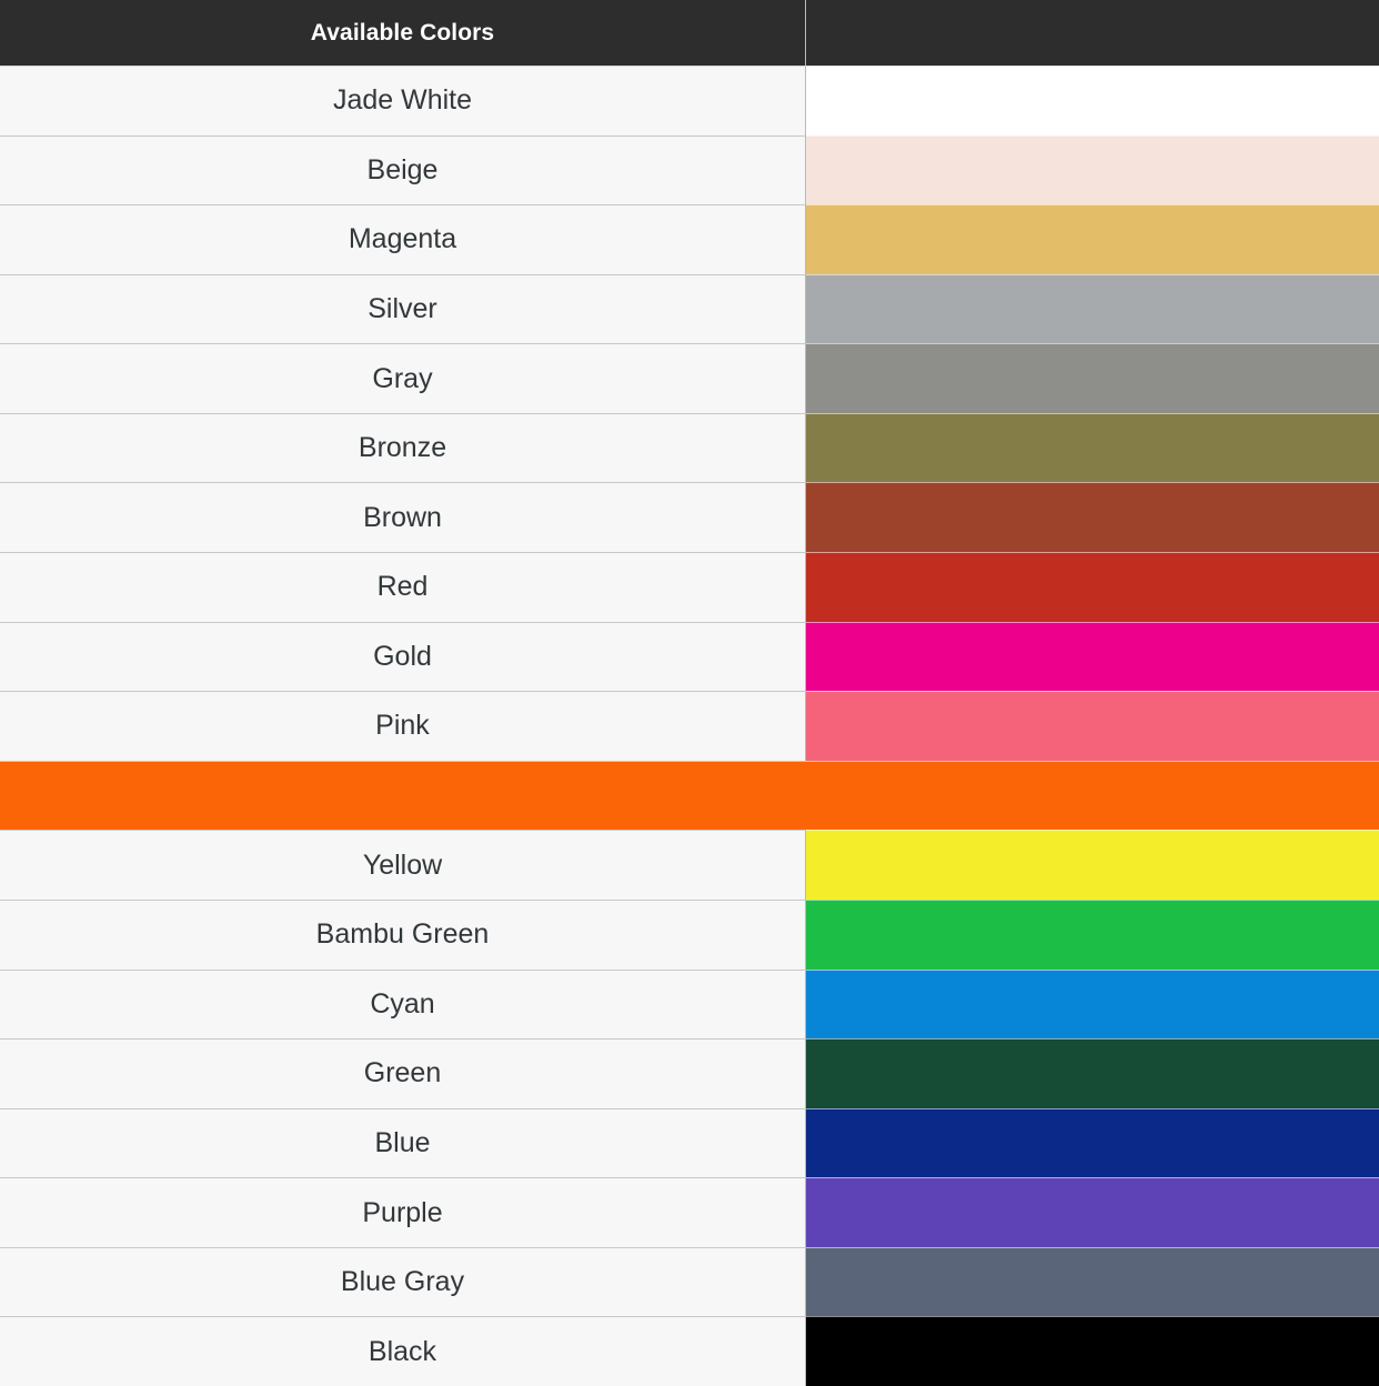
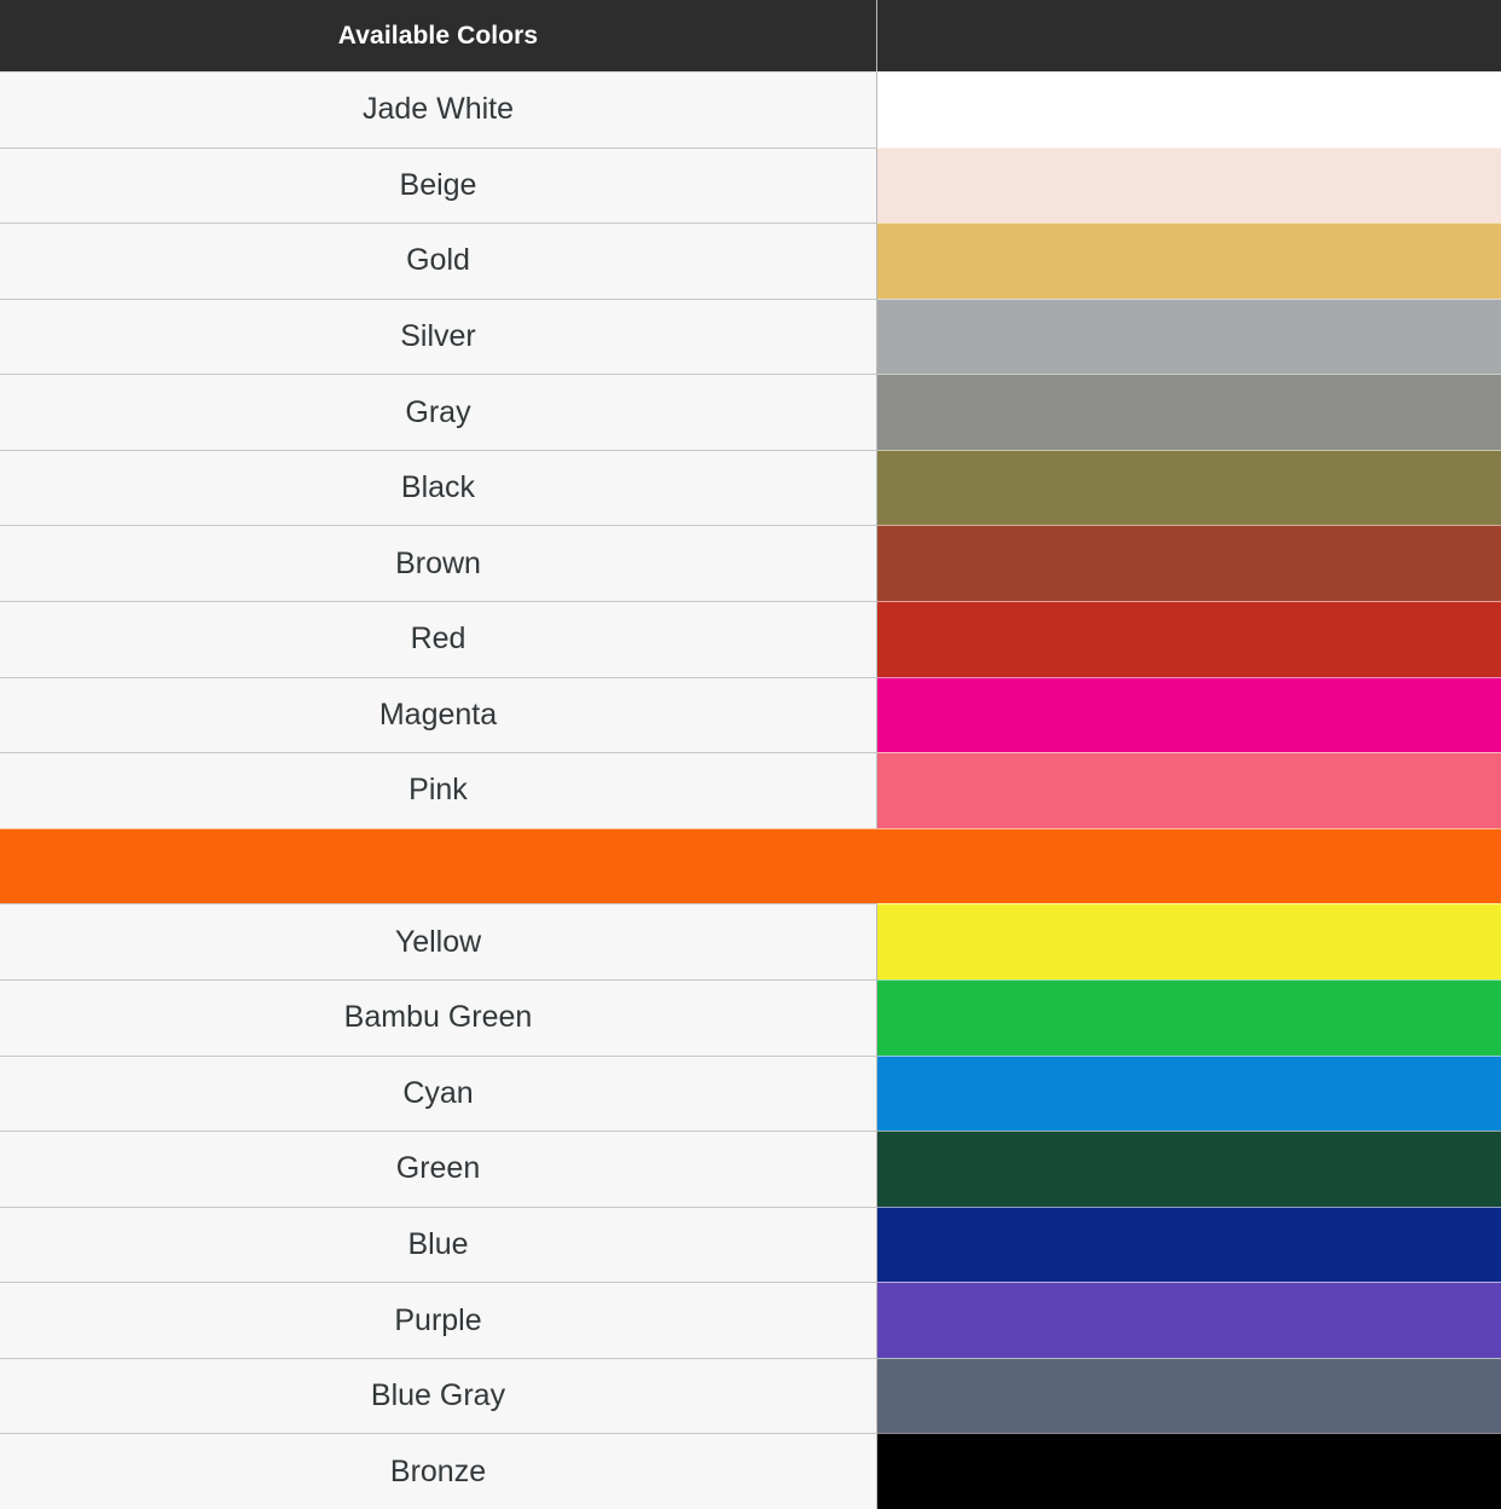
  Available Colors
  Jade White
  Beige
- Magenta
+ Gold
  Silver
  Gray
- Bronze
+ Black
  Brown
  Red
- Gold
+ Magenta
  Pink
  Yellow
  Bambu Green
  Cyan
  Green
  Blue
  Purple
  Blue Gray
- Black
+ Bronze
